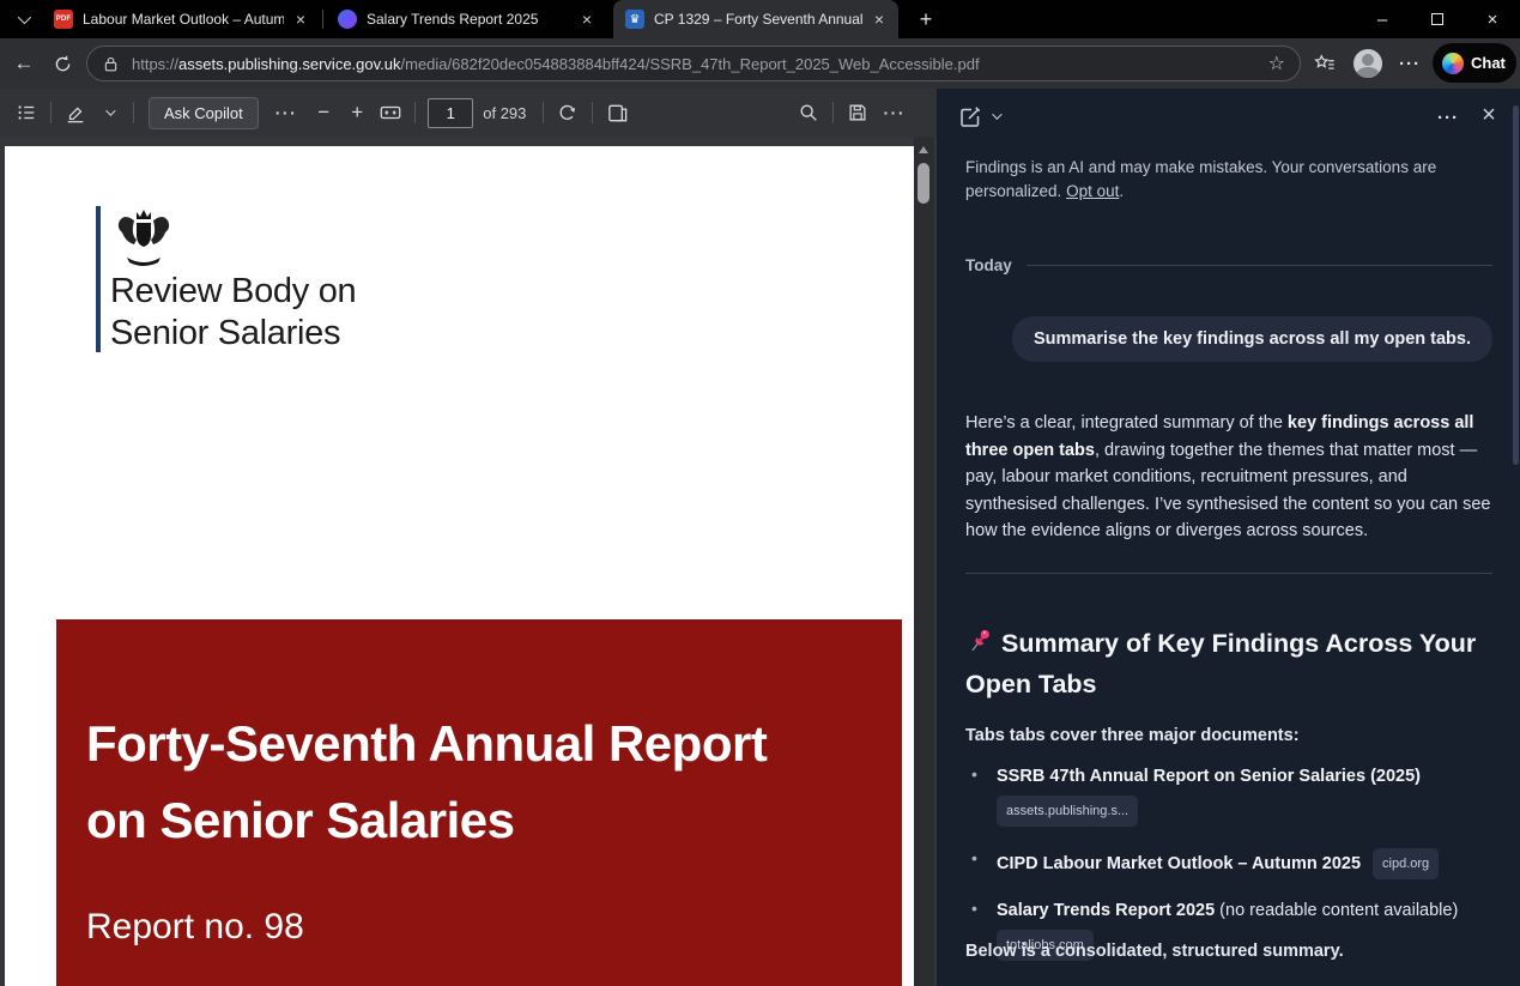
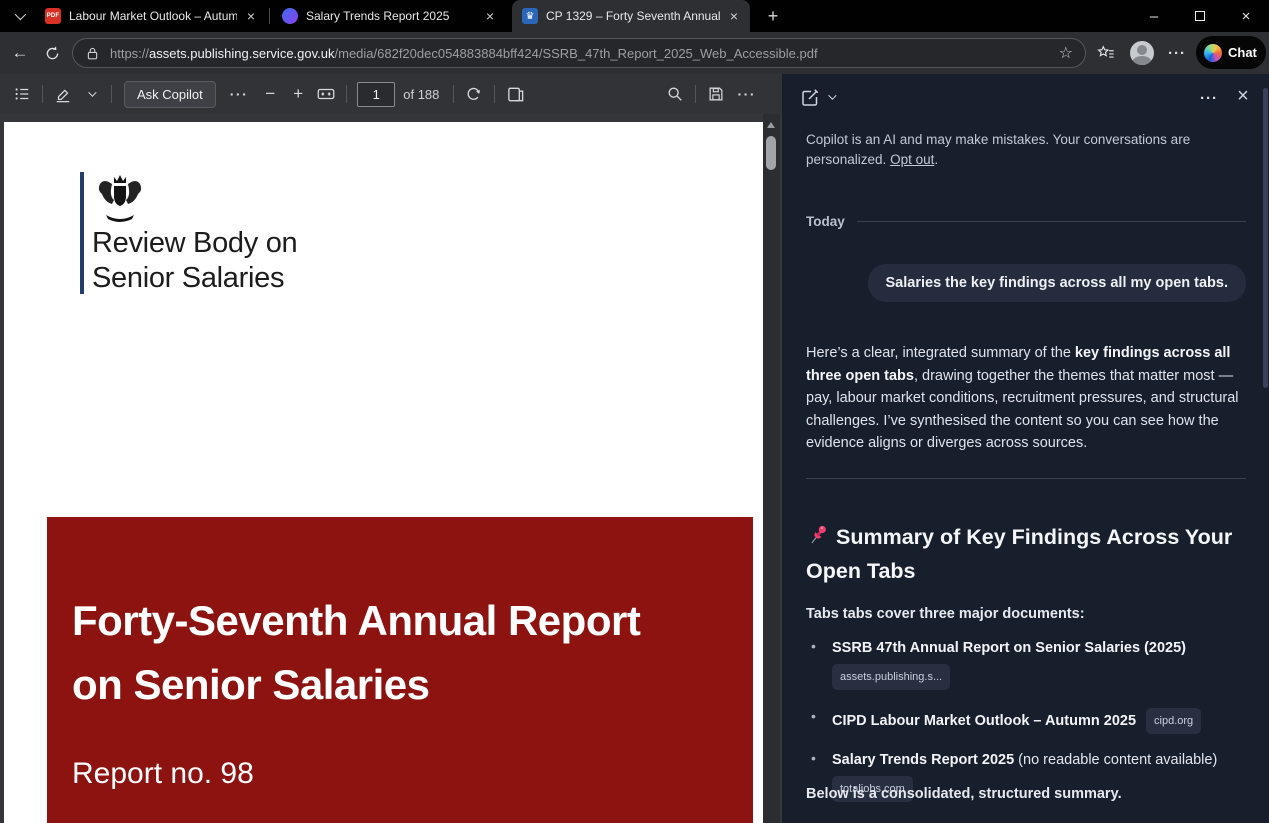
  Labour Market Outlook – Autum
  ×
  Salary Trends Report 2025
  ×
  ♛
  CP 1329 – Forty Seventh Annual
  ×
  +
  –
  ×
  ←
  https://assets.publishing.service.gov.uk/media/682f20dec054883884bff424/SSRB_47th_Report_2025_Web_Accessible.pdf
  ☆
  ···
  Chat
  Ask Copilot
  ···
  −
  +
  1
- of 293
+ of 188
  ···
  Review Body on
  Senior Salaries
  Forty-Seventh Annual Report
  on Senior Salaries
  Report no. 98
  ···
  ×
- Findings is an AI and may make mistakes. Your conversations are personalized. Opt out.
+ Copilot is an AI and may make mistakes. Your conversations are personalized. Opt out.
  Today
- Summarise the key findings across all my open tabs.
+ Salaries the key findings across all my open tabs.
- Here’s a clear, integrated summary of the key findings across all three open tabs, drawing together the themes that matter most — pay, labour market conditions, recruitment pressures, and synthesised challenges. I’ve synthesised the content so you can see how the evidence aligns or diverges across sources.
+ Here’s a clear, integrated summary of the key findings across all three open tabs, drawing together the themes that matter most — pay, labour market conditions, recruitment pressures, and structural challenges. I’ve synthesised the content so you can see how the evidence aligns or diverges across sources.
  Summary of Key Findings Across Your Open Tabs
  Tabs tabs cover three major documents:
  •
  SSRB 47th Annual Report on Senior Salaries (2025)
  assets.publishing.s...
  •
  CIPD Labour Market Outlook – Autumn 2025 cipd.org
  •
  Salary Trends Report 2025 (no readable content available)
  totaljobs.com
  Below is a consolidated, structured summary.
